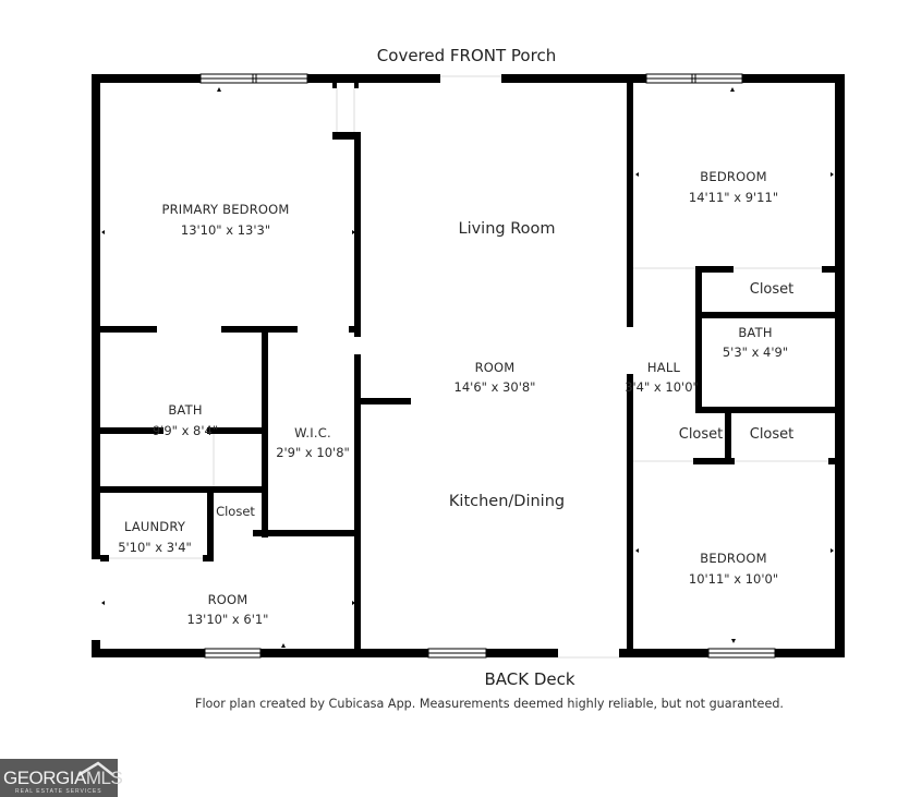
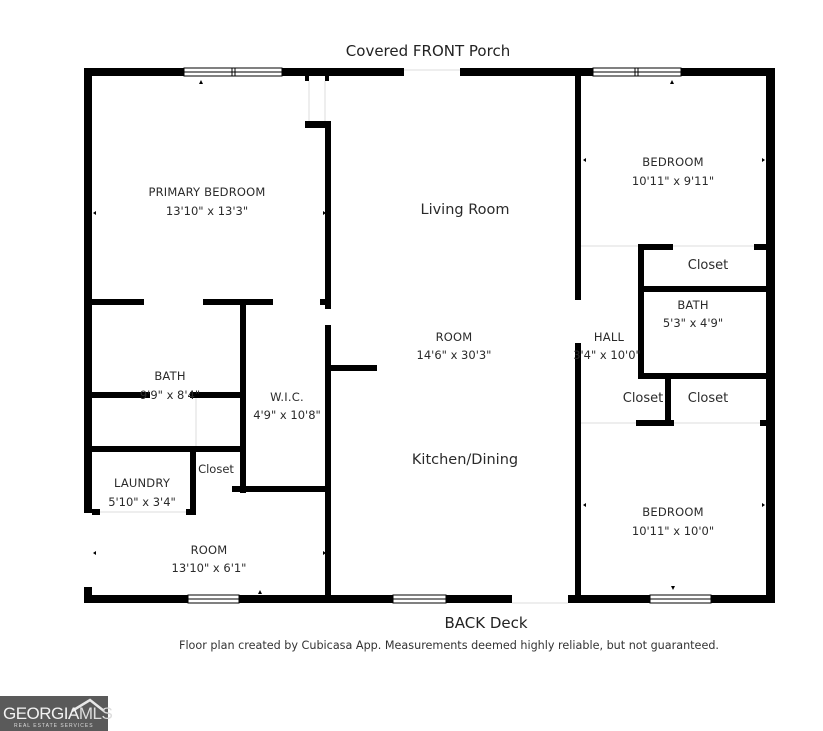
  Covered FRONT Porch
  PRIMARY BEDROOM
  13'10" x 13'3"
  BATH
  9'9" x 8'4"
  W.I.C.
- 2'9" x 10'8"
+ 4'9" x 10'8"
  LAUNDRY
  5'10" x 3'4"
  Closet
  ROOM
  13'10" x 6'1"
  Living Room
  ROOM
- 14'6" x 30'8"
+ 14'6" x 30'3"
  Kitchen/Dining
  BEDROOM
- 14'11" x 9'11"
+ 10'11" x 9'11"
  Closet
  BATH
  5'3" x 4'9"
  HALL
  3'4" x 10'0"
  Closet
  Closet
  BEDROOM
  10'11" x 10'0"
  BACK Deck
  Floor plan created by Cubicasa App. Measurements deemed highly reliable, but not guaranteed.
  GEORGIAMLS
